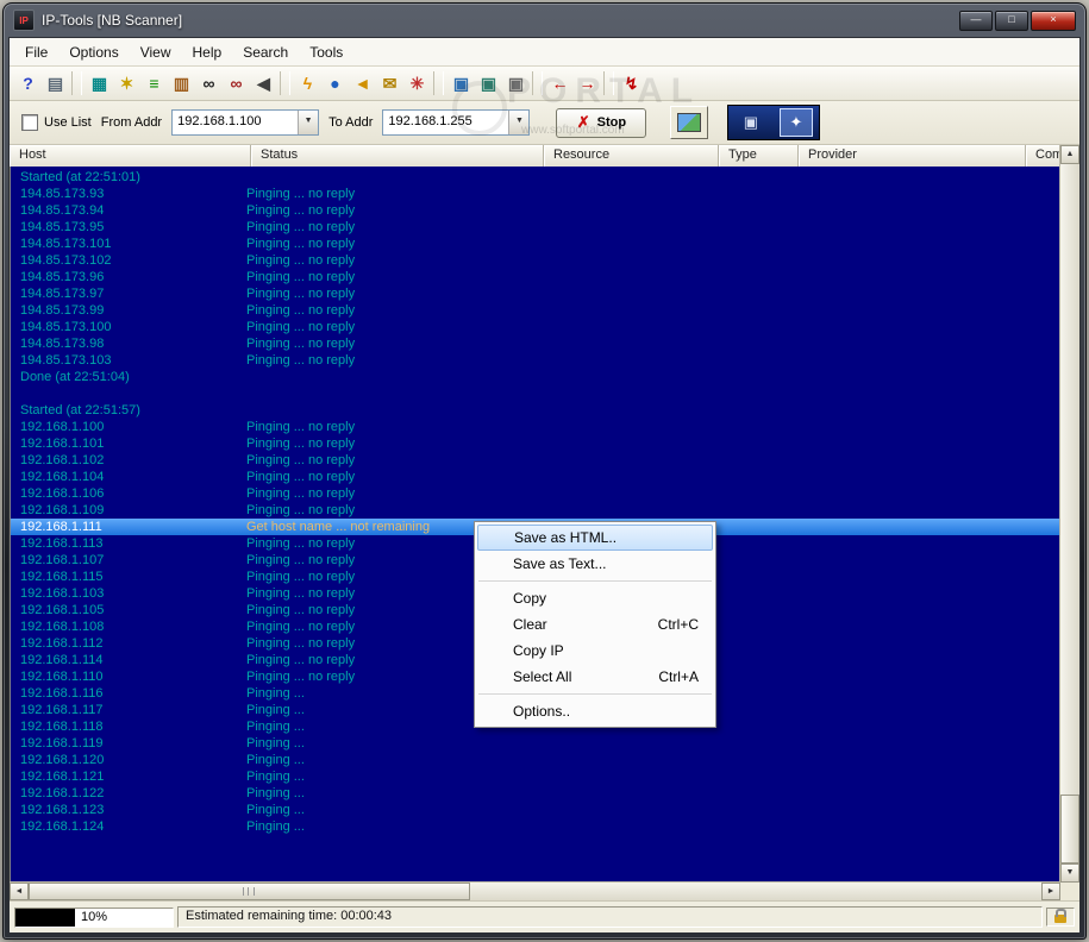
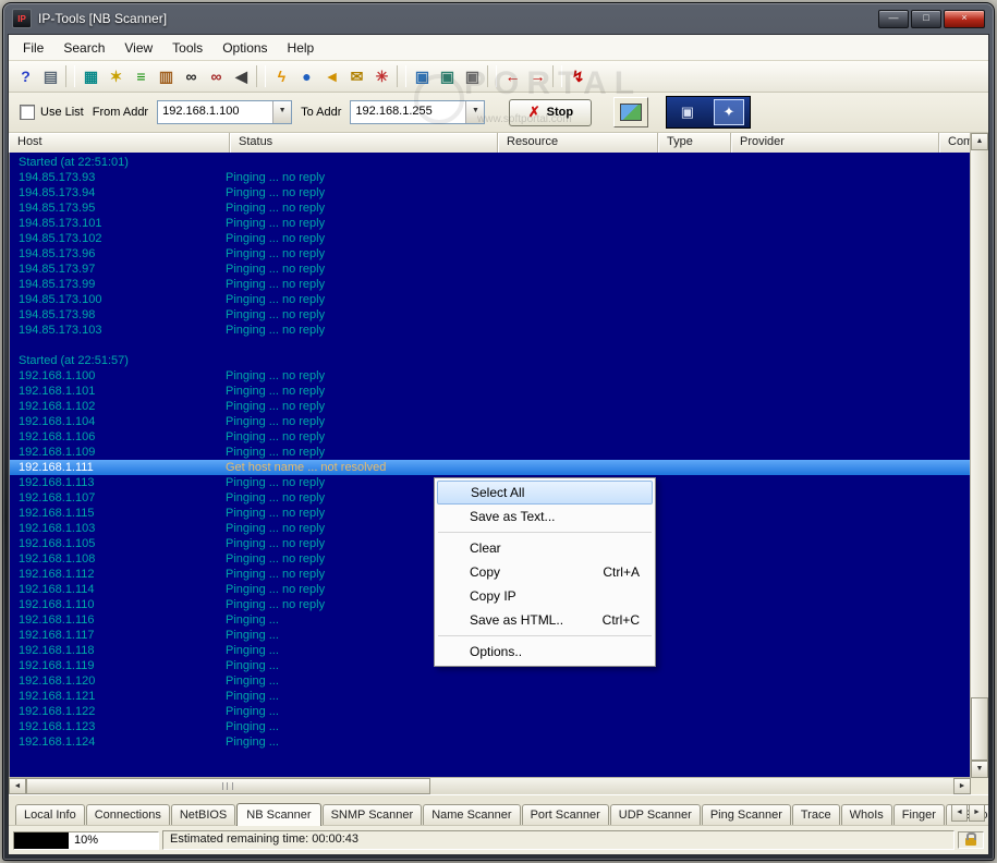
  IP
  IP-Tools [NB Scanner]
  —
  □
  ×
  PORTAL
  www.softportal.com
  File
- Options
+ Search
  View
- Help
+ Tools
- Search
+ Options
- Tools
+ Help
  ?
  ▤
  ▦
  ✶
  ≡
  ▥
  ∞
  ∞
  ◀
  ϟ
  ●
  ◄
  ✉
  ✳
  ▣
  ▣
  ▣
  ←
  →
  ↯
  Use List
  From Addr
  192.168.1.100
  To Addr
  192.168.1.255
  ✗
  Stop
  ▣
  ✦
  Host
  Status
  Resource
  Type
  Provider
  Started (at 22:51:01)
  194.85.173.93
  Pinging ... no reply
  194.85.173.94
  Pinging ... no reply
  194.85.173.95
  Pinging ... no reply
  194.85.173.101
  Pinging ... no reply
  194.85.173.102
  Pinging ... no reply
  194.85.173.96
  Pinging ... no reply
  194.85.173.97
  Pinging ... no reply
  194.85.173.99
  Pinging ... no reply
  194.85.173.100
  Pinging ... no reply
  194.85.173.98
  Pinging ... no reply
  194.85.173.103
  Pinging ... no reply
- Done (at 22:51:04)
  Started (at 22:51:57)
  192.168.1.100
  Pinging ... no reply
  192.168.1.101
  Pinging ... no reply
  192.168.1.102
  Pinging ... no reply
  192.168.1.104
  Pinging ... no reply
  192.168.1.106
  Pinging ... no reply
  192.168.1.109
  Pinging ... no reply
  192.168.1.111
- Get host name ... not remaining
+ Get host name ... not resolved
  192.168.1.113
  Pinging ... no reply
  192.168.1.107
  Pinging ... no reply
  192.168.1.115
  Pinging ... no reply
  192.168.1.103
  Pinging ... no reply
  192.168.1.105
  Pinging ... no reply
  192.168.1.108
  Pinging ... no reply
  192.168.1.112
  Pinging ... no reply
  192.168.1.114
  Pinging ... no reply
  192.168.1.110
  Pinging ... no reply
  192.168.1.116
  Pinging ...
  192.168.1.117
  Pinging ...
  192.168.1.118
  Pinging ...
  192.168.1.119
  Pinging ...
  192.168.1.120
  Pinging ...
  192.168.1.121
  Pinging ...
  192.168.1.122
  Pinging ...
  192.168.1.123
  Pinging ...
  192.168.1.124
  Pinging ...
+ Local Info
+ Connections
+ NetBIOS
+ NB Scanner
+ SNMP Scanner
+ Name Scanner
+ Port Scanner
+ UDP Scanner
+ Ping Scanner
+ Trace
+ WhoIs
+ Finger
  10%
  Estimated remaining time: 00:00:43
- Save as HTML..
+ Select All
  Save as Text...
- Copy
+ Clear
- Ctrl+C
+ Ctrl+A
- Clear
+ Copy
  Copy IP
- Ctrl+A
+ Ctrl+C
- Select All
+ Save as HTML..
  Options..
